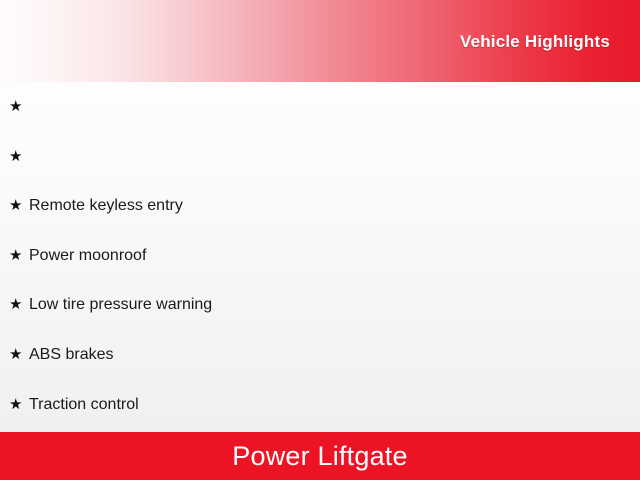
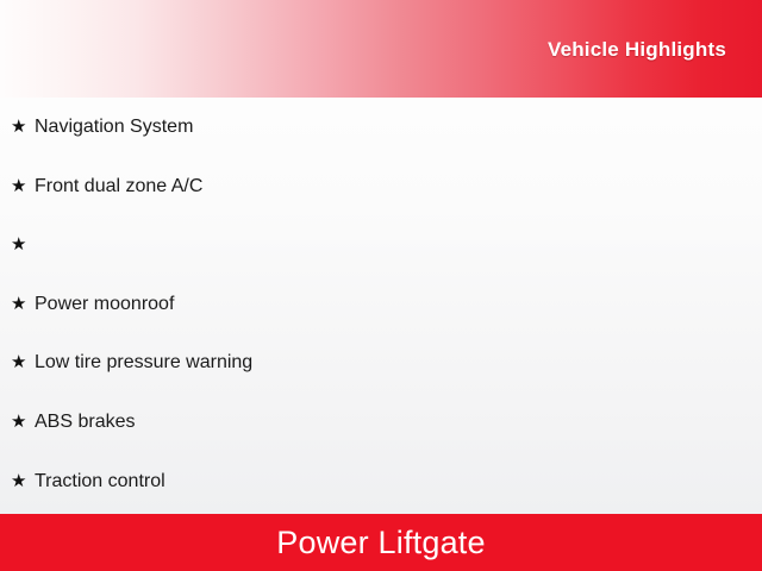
  Vehicle Highlights
  ★
+ Navigation System
  ★
+ Front dual zone A/C
  ★
- Remote keyless entry
  ★
  Power moonroof
  ★
  Low tire pressure warning
  ★
  ABS brakes
  ★
  Traction control
  Power Liftgate
